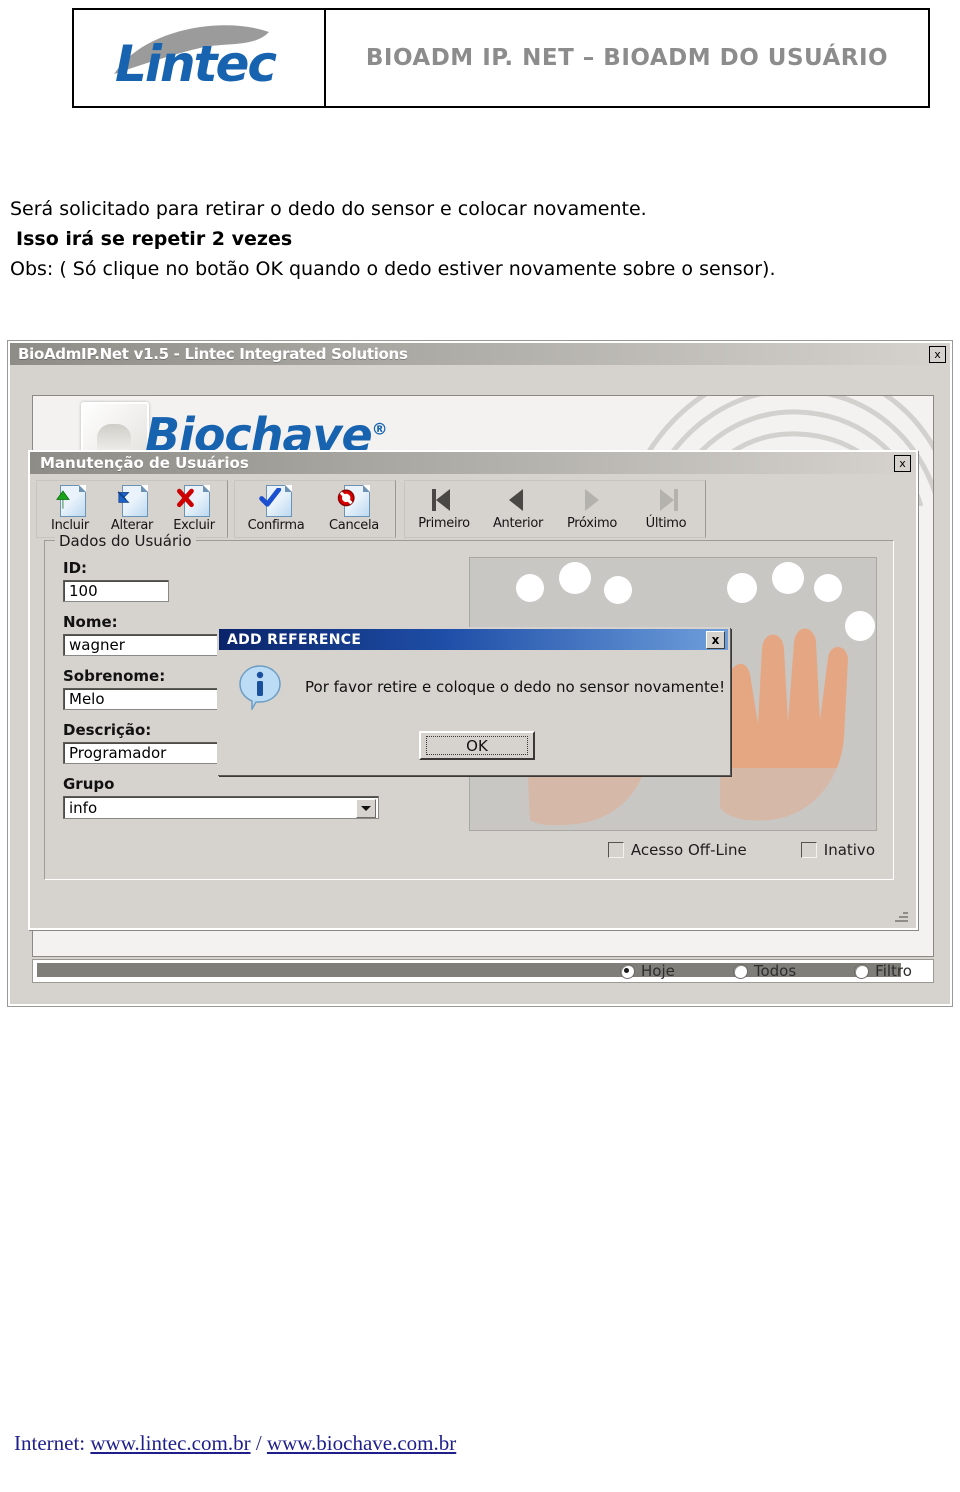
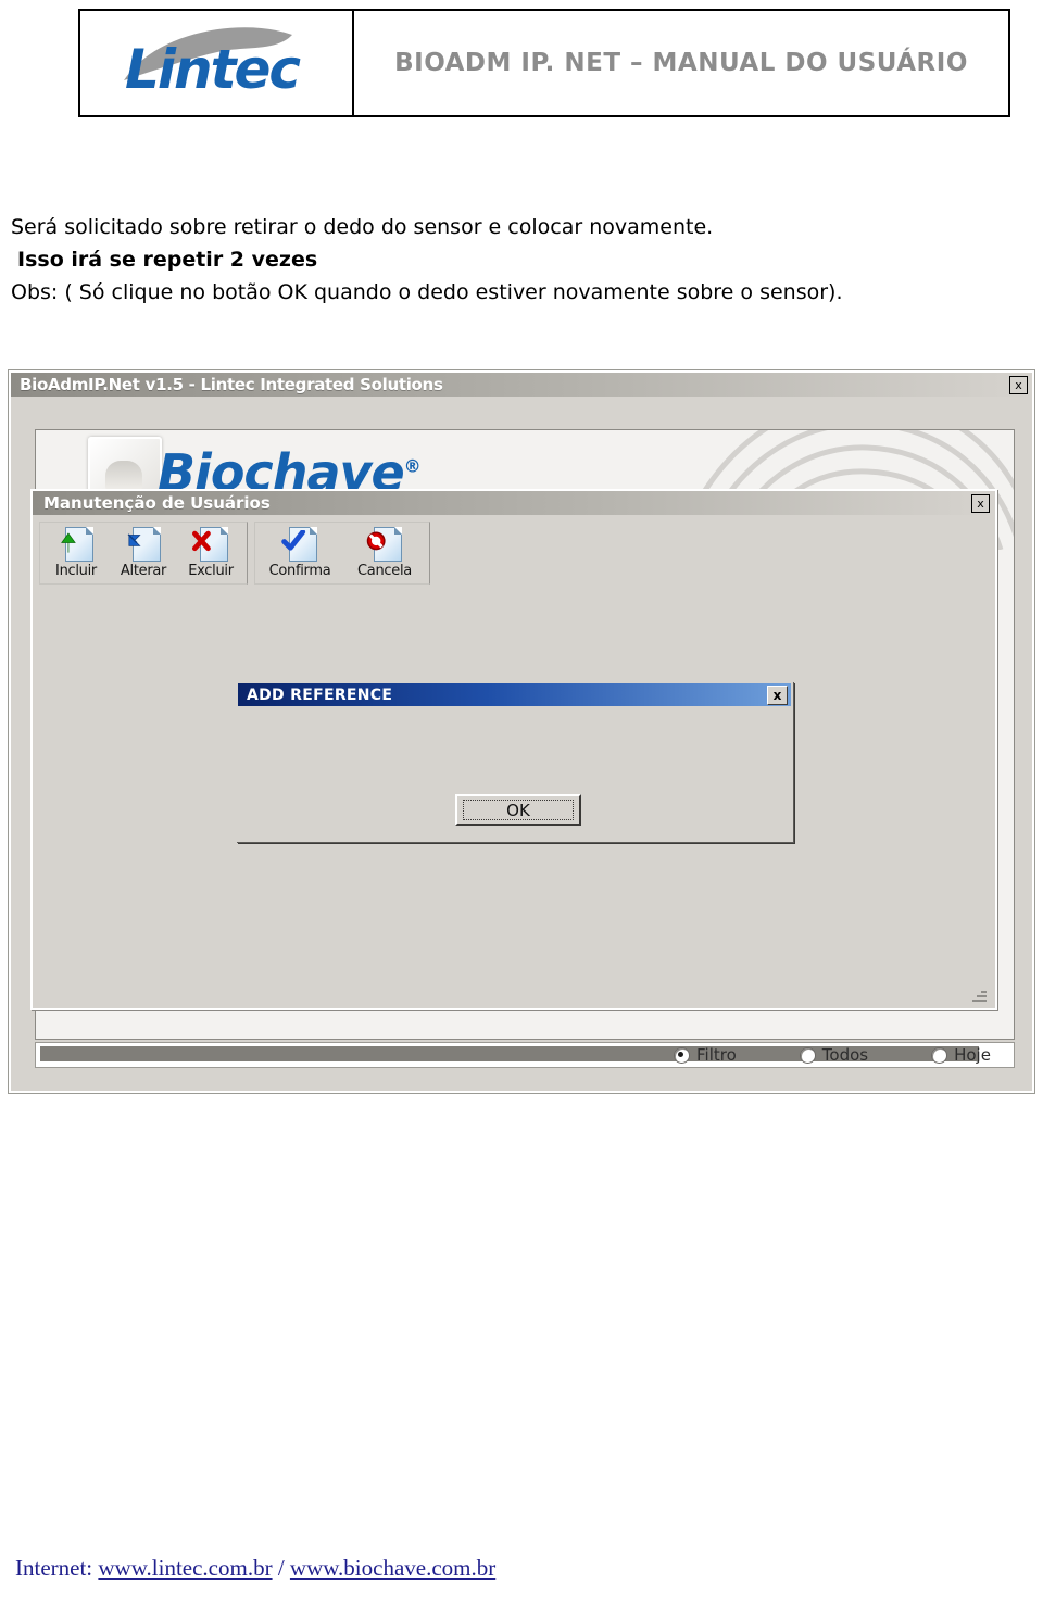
  Lintec
- BIOADM IP. NET – BIOADM DO USUÁRIO
+ BIOADM IP. NET – MANUAL DO USUÁRIO
- Será solicitado para retirar o dedo do sensor e colocar novamente.
+ Será solicitado sobre retirar o dedo do sensor e colocar novamente.
  Isso irá se repetir 2 vezes
  Obs: ( Só clique no botão OK quando o dedo estiver novamente sobre o sensor).
  BioAdmIP.Net v1.5 - Lintec Integrated Solutions
  x
  Biochave®
- Hoje
+ Filtro
  Todos
- Filtro
+ Hoje
  Manutenção de Usuários
  x
  Incluir
  Alterar
  Excluir
  Confirma
  Cancela
- Primeiro
- Anterior
- Próximo
- Último
- Dados do Usuário
- ID:
- 100
- Nome:
- wagner
- Sobrenome:
- Melo
- Descrição:
- Programador
- Grupo
- info
- Acesso Off-Line
- Inativo
  ADD REFERENCE
  x
- Por favor retire e coloque o dedo no sensor novamente!
  OK
  Internet: www.lintec.com.br / www.biochave.com.br
